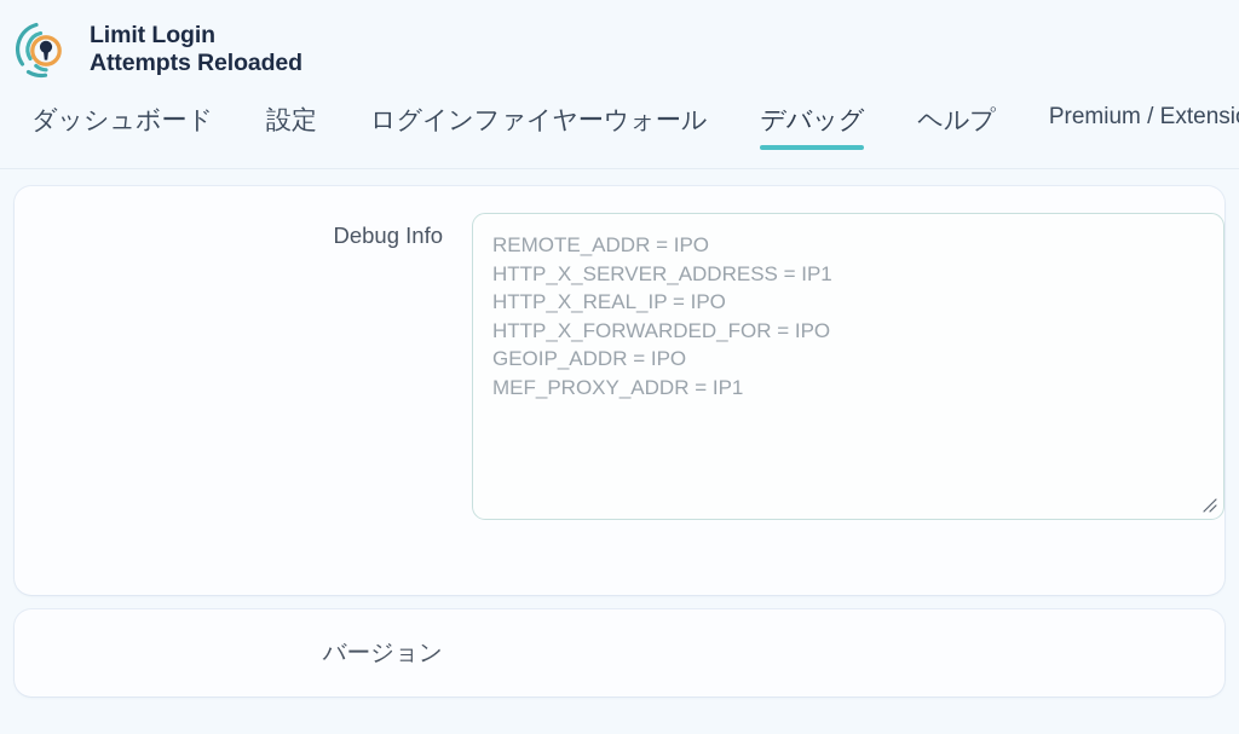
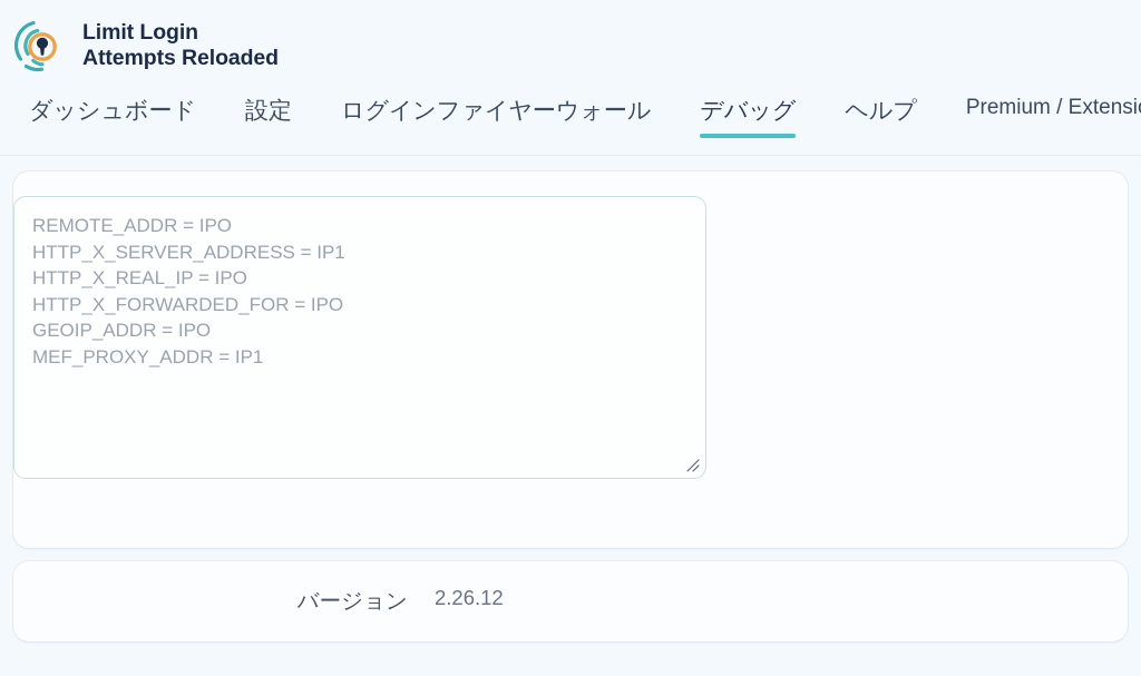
  Limit Login
  Attempts Reloaded
  ダッシュボード
  設定
  ログインファイヤーウォール
  デバッグ
  ヘルプ
  Premium / Extensi
- Debug Info
  REMOTE_ADDR = IPO
  HTTP_X_SERVER_ADDRESS = IP1
  HTTP_X_REAL_IP = IPO
  HTTP_X_FORWARDED_FOR = IPO
  GEOIP_ADDR = IPO
  MEF_PROXY_ADDR = IP1
  バージョン
+ 2.26.12
